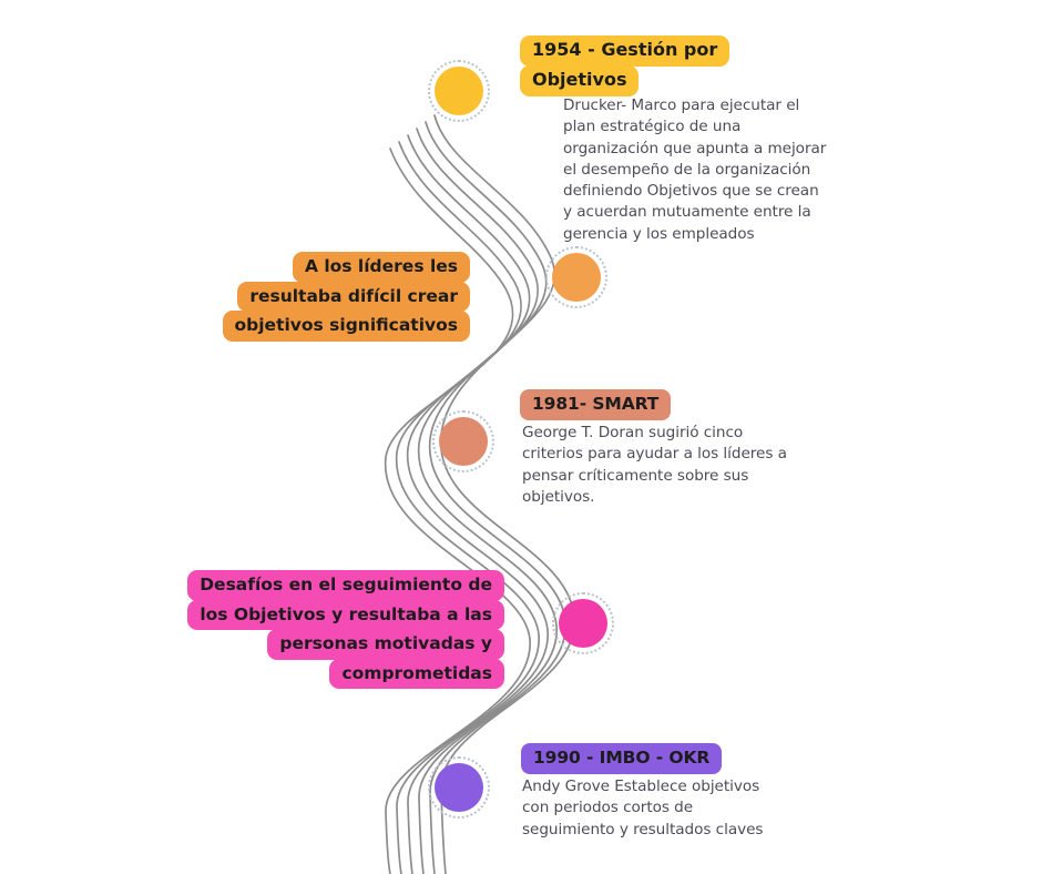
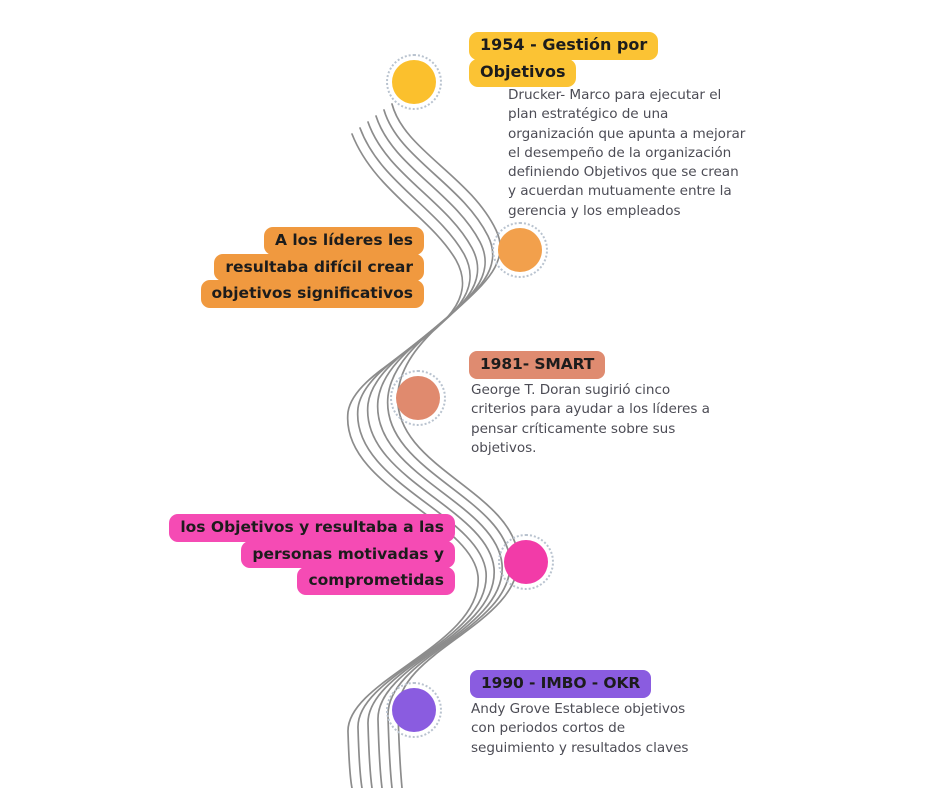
  1954 - Gestión por
  Objetivos
  Drucker- Marco para ejecutar el
  plan estratégico de una
  organización que apunta a mejorar
  el desempeño de la organización
  definiendo Objetivos que se crean
  y acuerdan mutuamente entre la
  gerencia y los empleados
  A los líderes les
  resultaba difícil crear
  objetivos significativos
  1981- SMART
  George T. Doran sugirió cinco
  criterios para ayudar a los líderes a
  pensar críticamente sobre sus
  objetivos.
- Desafíos en el seguimiento de
  los Objetivos y resultaba a las
  personas motivadas y
  comprometidas
  1990 - IMBO - OKR
  Andy Grove Establece objetivos
  con periodos cortos de
  seguimiento y resultados claves
